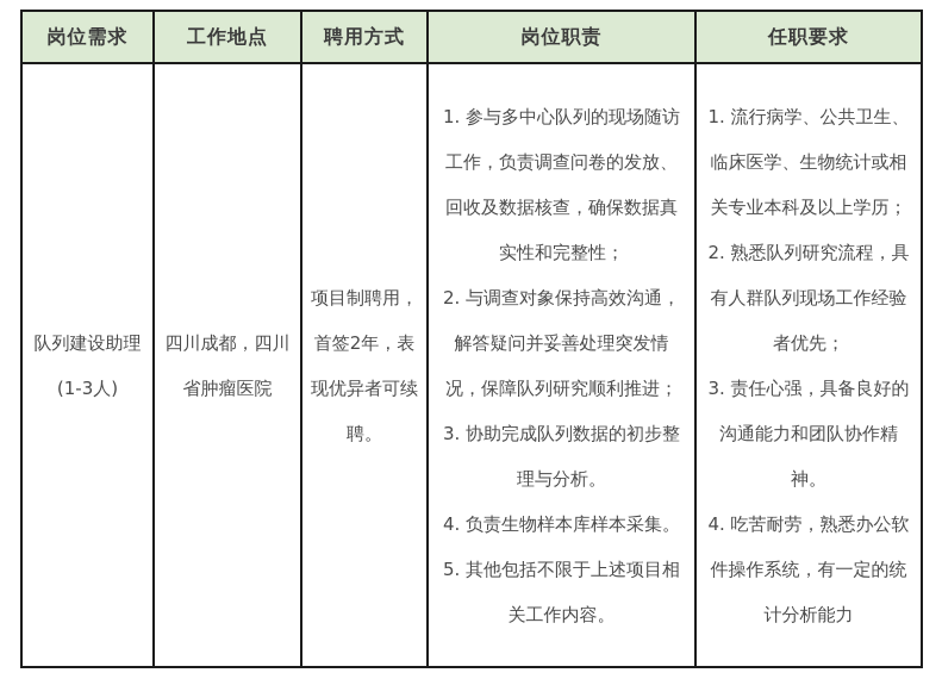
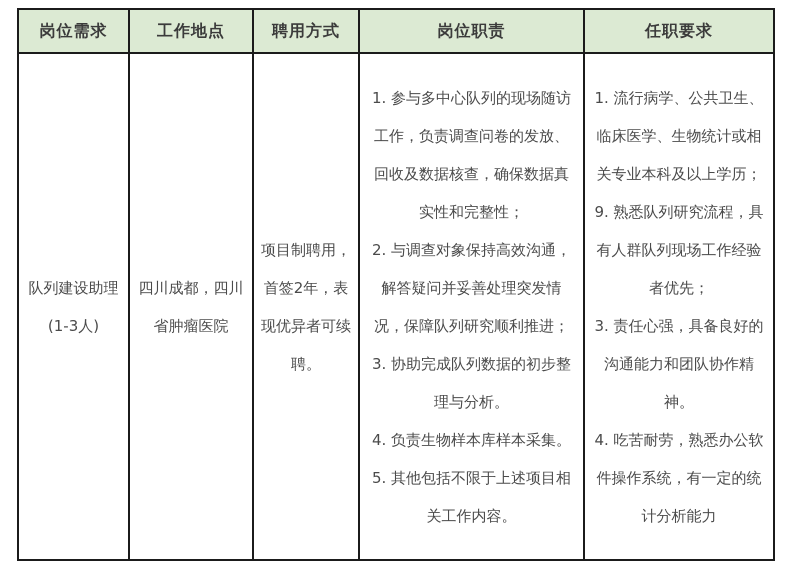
  岗位需求	工作地点	聘用方式	岗位职责	任职要求
- 队列建设助理 (1-3人)	四川成都，四川省肿瘤医院	项目制聘用，首签2年，表现优异者可续聘。	1. 参与多中心队列的现场随访工作，负责调查问卷的发放、回收及数据核查，确保数据真实性和完整性；2. 与调查对象保持高效沟通，解答疑问并妥善处理突发情况，保障队列研究顺利推进；3. 协助完成队列数据的初步整理与分析。4. 负责生物样本库样本采集。5. 其他包括不限于上述项目相关工作内容。	1. 流行病学、公共卫生、临床医学、生物统计或相关专业本科及以上学历；2. 熟悉队列研究流程，具有人群队列现场工作经验者优先；3. 责任心强，具备良好的沟通能力和团队协作精神。4. 吃苦耐劳，熟悉办公软件操作系统，有一定的统计分析能力
+ 队列建设助理 (1-3人)	四川成都，四川省肿瘤医院	项目制聘用，首签2年，表现优异者可续聘。	1. 参与多中心队列的现场随访工作，负责调查问卷的发放、回收及数据核查，确保数据真实性和完整性；2. 与调查对象保持高效沟通，解答疑问并妥善处理突发情况，保障队列研究顺利推进；3. 协助完成队列数据的初步整理与分析。4. 负责生物样本库样本采集。5. 其他包括不限于上述项目相关工作内容。	1. 流行病学、公共卫生、临床医学、生物统计或相关专业本科及以上学历；9. 熟悉队列研究流程，具有人群队列现场工作经验者优先；3. 责任心强，具备良好的沟通能力和团队协作精神。4. 吃苦耐劳，熟悉办公软件操作系统，有一定的统计分析能力
